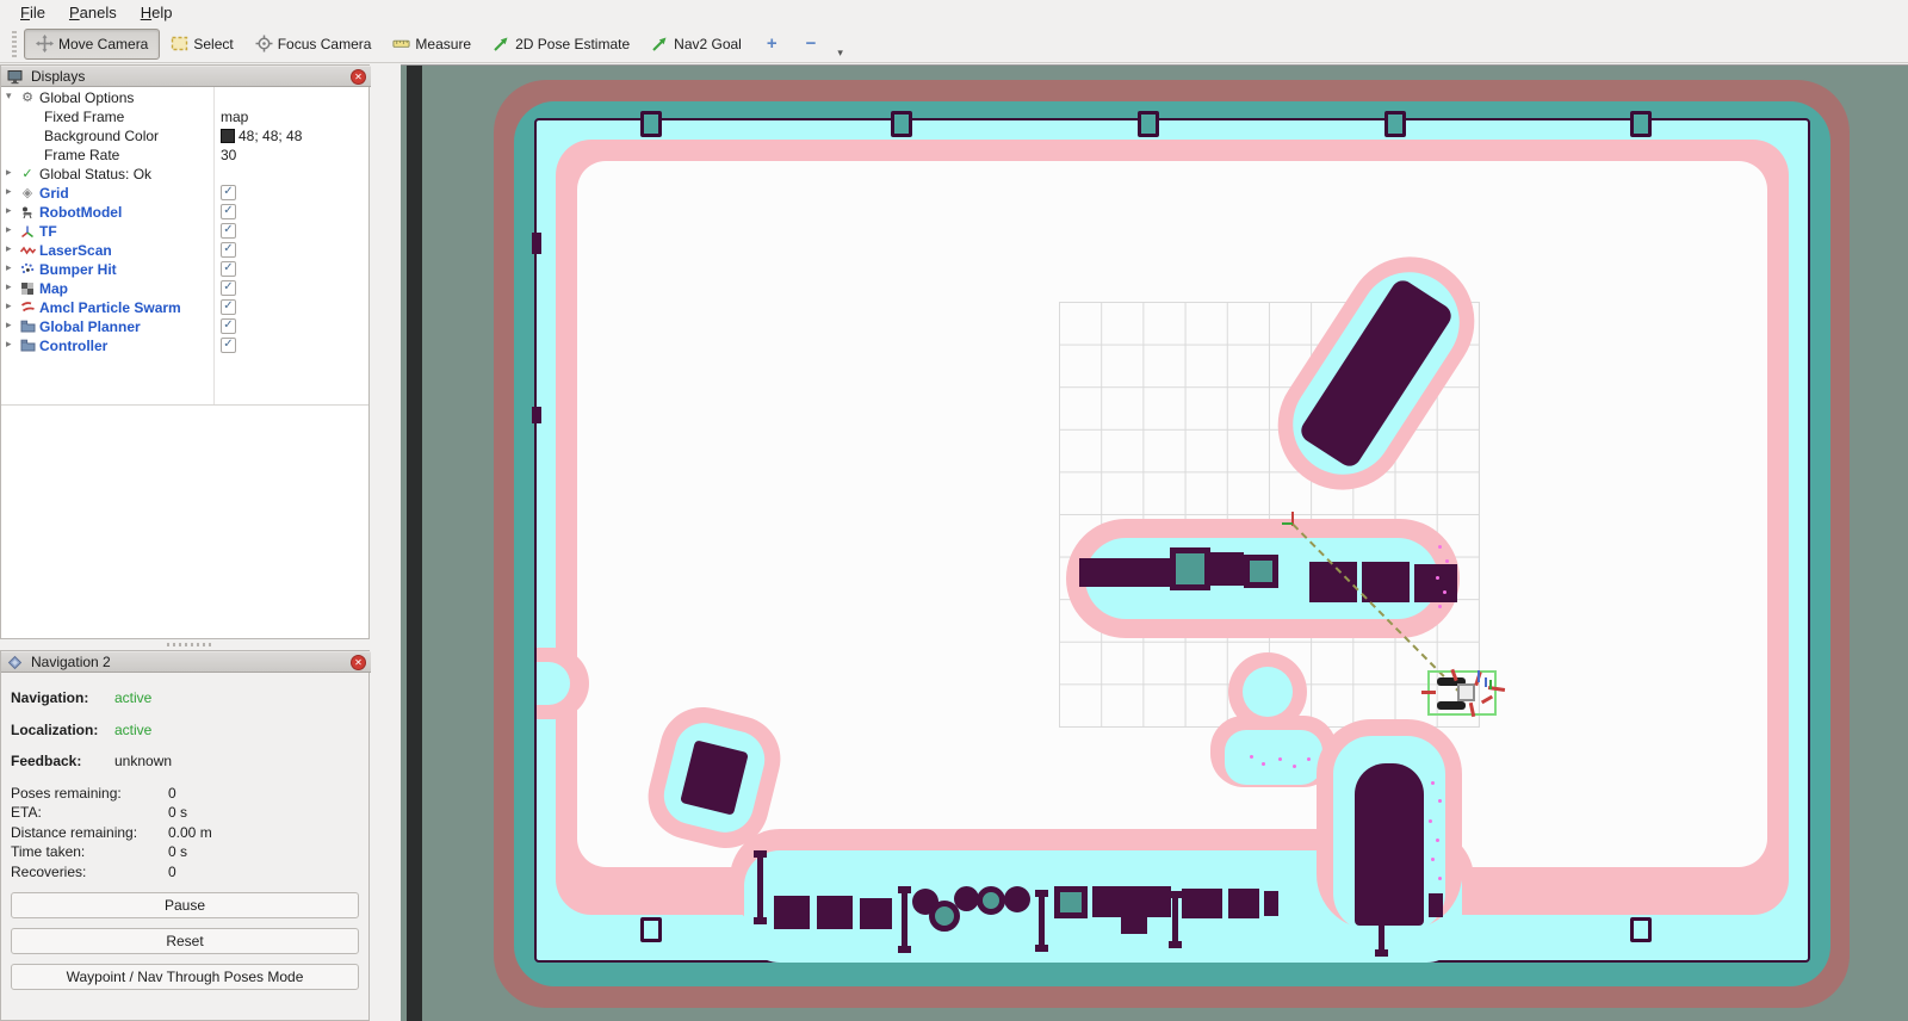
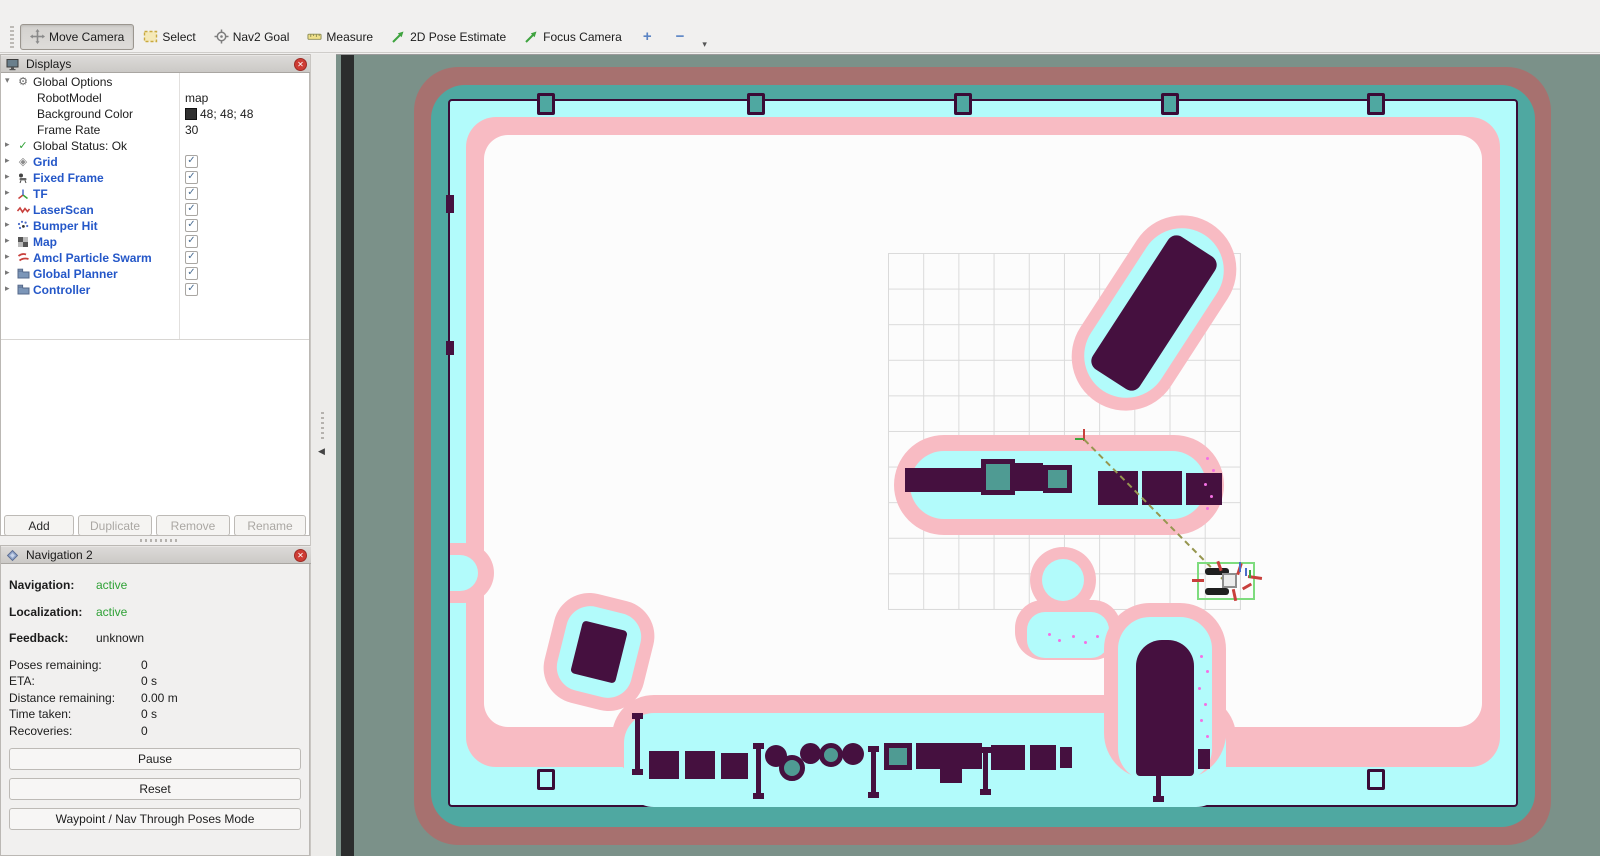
- File
- Panels
- Help
  Move Camera
  Select
- Focus Camera
+ Nav2 Goal
  Measure
  2D Pose Estimate
- Nav2 Goal
+ Focus Camera
  +
  −
  ▾
  Displays
  ✕
  ▾
  ⚙
  Global Options
- Fixed Frame
+ RobotModel
  map
  Background Color
  48; 48; 48
  Frame Rate
  30
  ▸
  ✓
  Global Status: Ok
  ▸
  ◈
  Grid
  ✓
  ▸
- RobotModel
+ Fixed Frame
  ✓
  ▸
  TF
  ✓
  ▸
  LaserScan
  ✓
  ▸
  Bumper Hit
  ✓
  ▸
  Map
  ✓
  ▸
  Amcl Particle Swarm
  ✓
  ▸
  Global Planner
  ✓
  ▸
  Controller
  ✓
+ Add
+ Duplicate
+ Remove
+ Rename
+ ◀
  Navigation 2
  ✕
  Navigation:
  active
  Localization:
  active
  Feedback:
  unknown
  Poses remaining:
  0
  ETA:
  0 s
  Distance remaining:
  0.00 m
  Time taken:
  0 s
  Recoveries:
  0
  Pause
  Reset
  Waypoint / Nav Through Poses Mode
